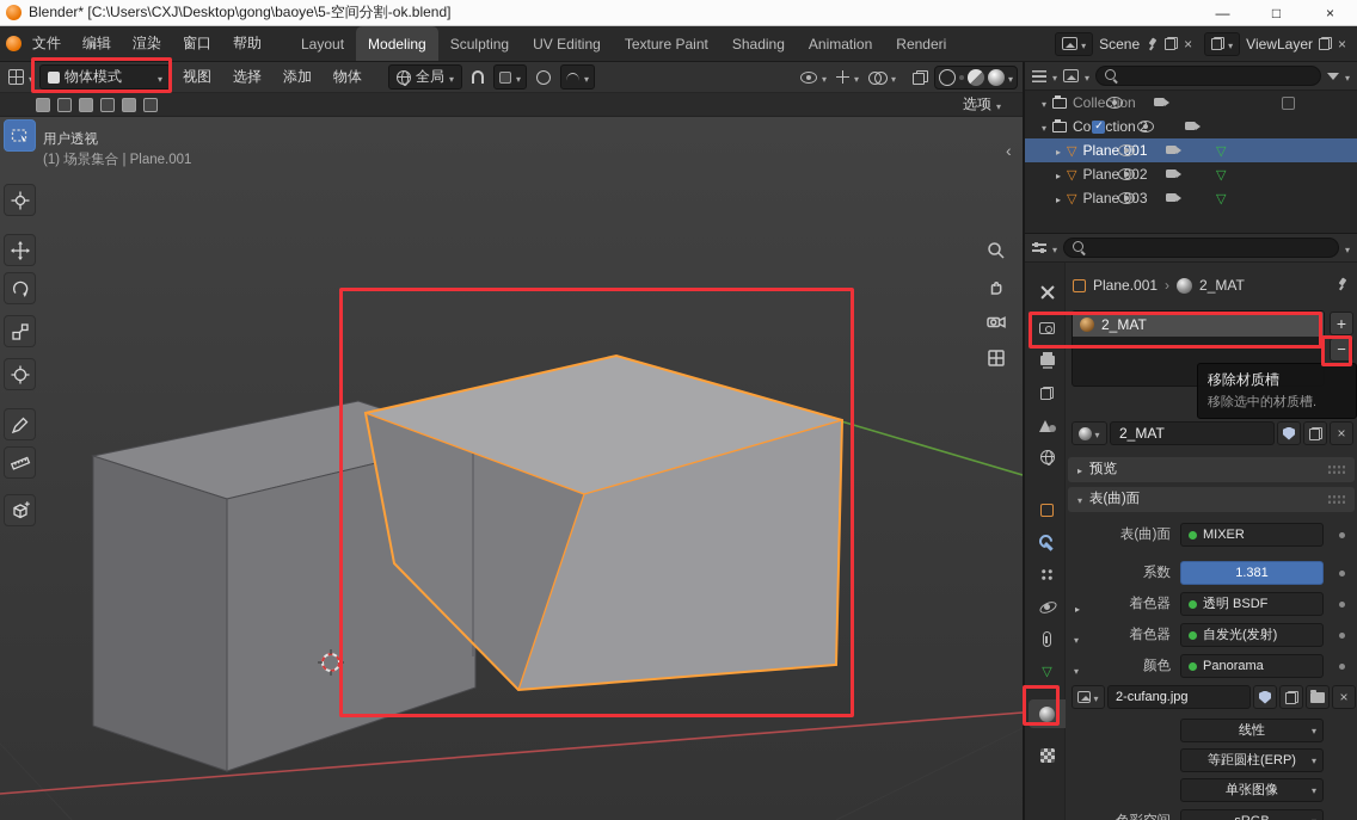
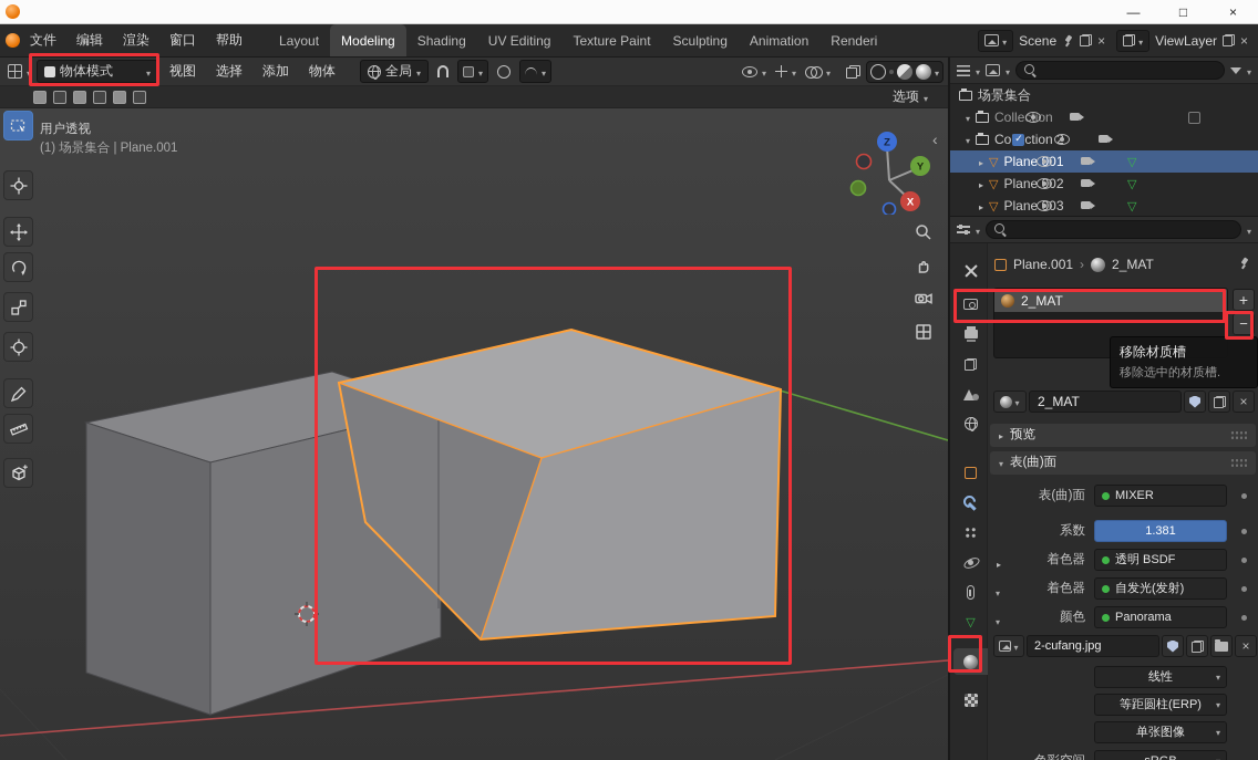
- Blender* [C:\Users\CXJ\Desktop\gong\baoye\5-空间分割-ok.blend]
  —
  □
  ×
  文件
  编辑
  渲染
  窗口
  帮助
  Layout
  Modeling
- Sculpting
+ Shading
  UV Editing
  Texture Paint
- Shading
+ Sculpting
  Animation
  Renderi
  Scene
  ViewLayer
  物体模式
  视图
  选择
  添加
  物体
  全局
  选项
  用户透视
  (1) 场景集合 | Plane.001
  ‹
+ Z
+ Y
+ X
+ 场景集合
  Colleon
  Plane01
  Plane02
  Plane03
  Plane.001
  ›
  2_MAT
  2_MAT
  2_MAT
  预览
  表(曲)面
  表(曲)面
  MIXER
  系数
  1.381
  着色器
  透明 BSDF
  着色器
  自发光(发射)
  颜色
  Panorama
  2-cufang.jpg
  线性
  等距圆柱(ERP)
  单张图像
  移除材质槽
  移除选中的材质槽.
